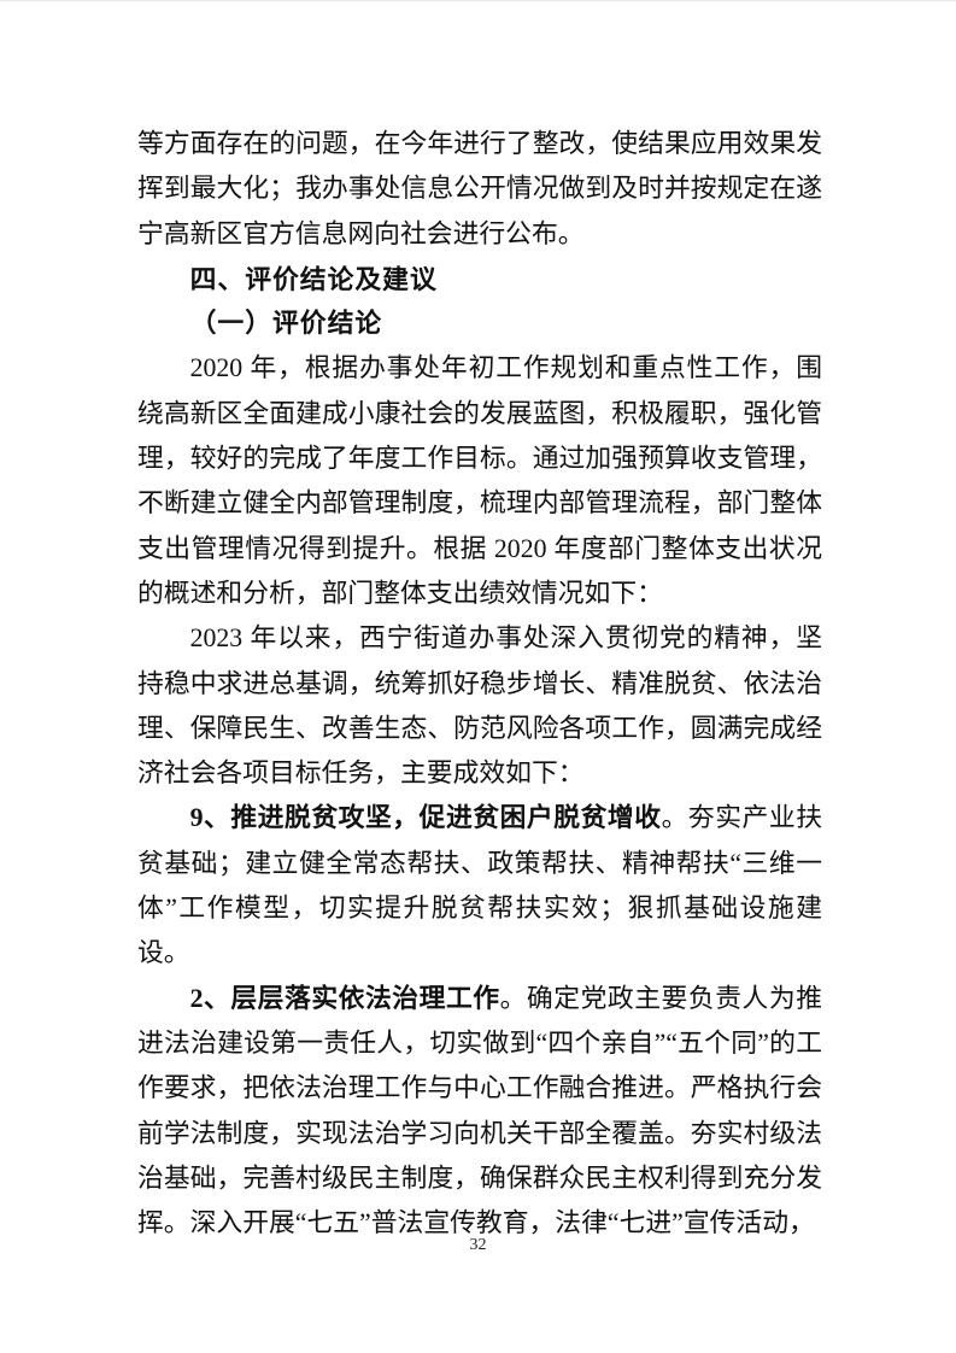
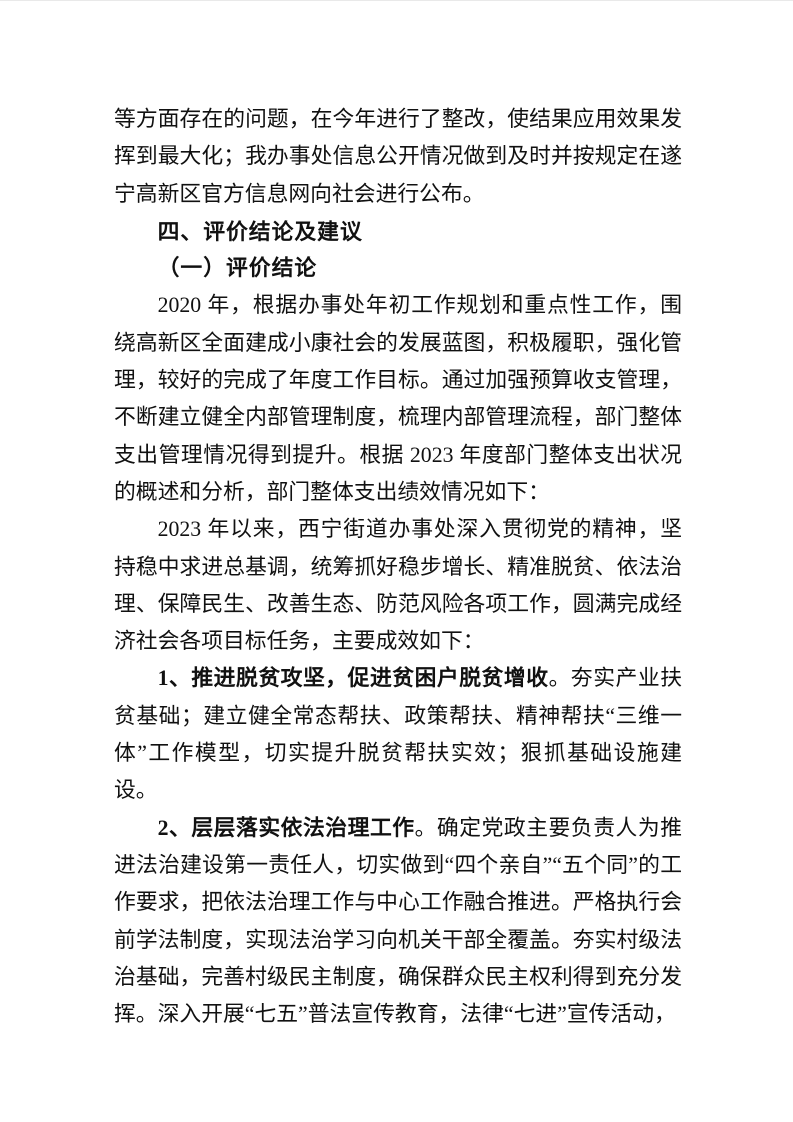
  等方面存在的问题，在今年进行了整改，使结果应用效果发挥到最大化；我办事处信息公开情况做到及时并按规定在遂宁高新区官方信息网向社会进行公布。
  四、评价结论及建议
  （一）评价结论
- 2020 年，根据办事处年初工作规划和重点性工作，围绕高新区全面建成小康社会的发展蓝图，积极履职，强化管理，较好的完成了年度工作目标。通过加强预算收支管理，不断建立健全内部管理制度，梳理内部管理流程，部门整体支出管理情况得到提升。根据 2020 年度部门整体支出状况的概述和分析，部门整体支出绩效情况如下：
+ 2020 年，根据办事处年初工作规划和重点性工作，围绕高新区全面建成小康社会的发展蓝图，积极履职，强化管理，较好的完成了年度工作目标。通过加强预算收支管理，不断建立健全内部管理制度，梳理内部管理流程，部门整体支出管理情况得到提升。根据 2023 年度部门整体支出状况的概述和分析，部门整体支出绩效情况如下：
  2023 年以来，西宁街道办事处深入贯彻党的精神，坚持稳中求进总基调，统筹抓好稳步增长、精准脱贫、依法治理、保障民生、改善生态、防范风险各项工作，圆满完成经济社会各项目标任务，主要成效如下：
- 9、推进脱贫攻坚，促进贫困户脱贫增收。夯实产业扶贫基础；建立健全常态帮扶、政策帮扶、精神帮扶“三维一体”工作模型，切实提升脱贫帮扶实效；狠抓基础设施建设。
+ 1、推进脱贫攻坚，促进贫困户脱贫增收。夯实产业扶贫基础；建立健全常态帮扶、政策帮扶、精神帮扶“三维一体”工作模型，切实提升脱贫帮扶实效；狠抓基础设施建设。
  2、层层落实依法治理工作。确定党政主要负责人为推进法治建设第一责任人，切实做到“四个亲自”“五个同”的工作要求，把依法治理工作与中心工作融合推进。严格执行会前学法制度，实现法治学习向机关干部全覆盖。夯实村级法治基础，完善村级民主制度，确保群众民主权利得到充分发挥。深入开展“七五”普法宣传教育，法律“七进”宣传活动，
- 32
